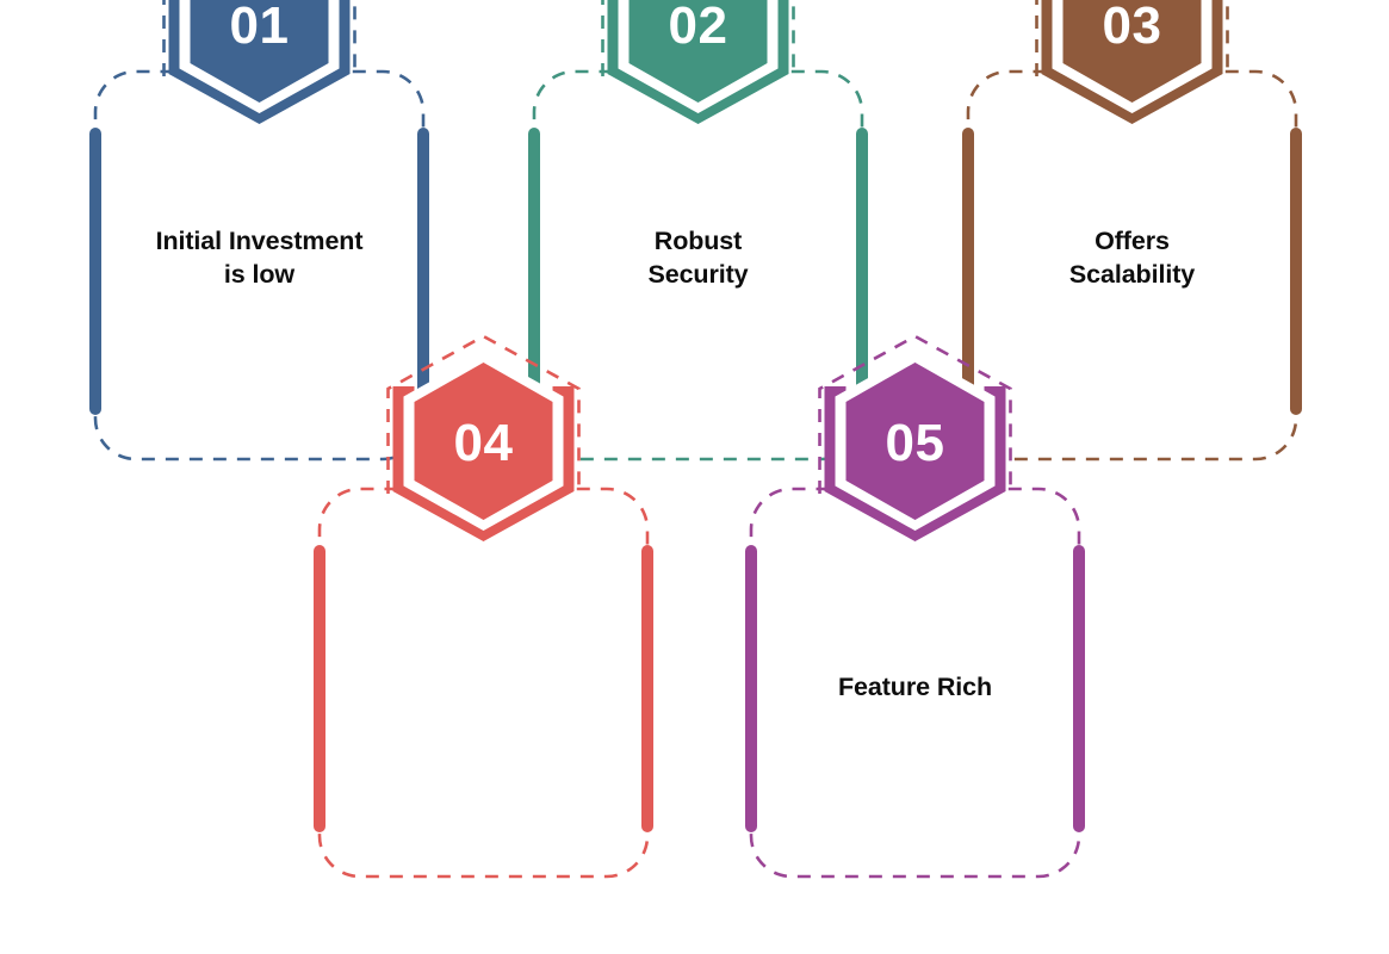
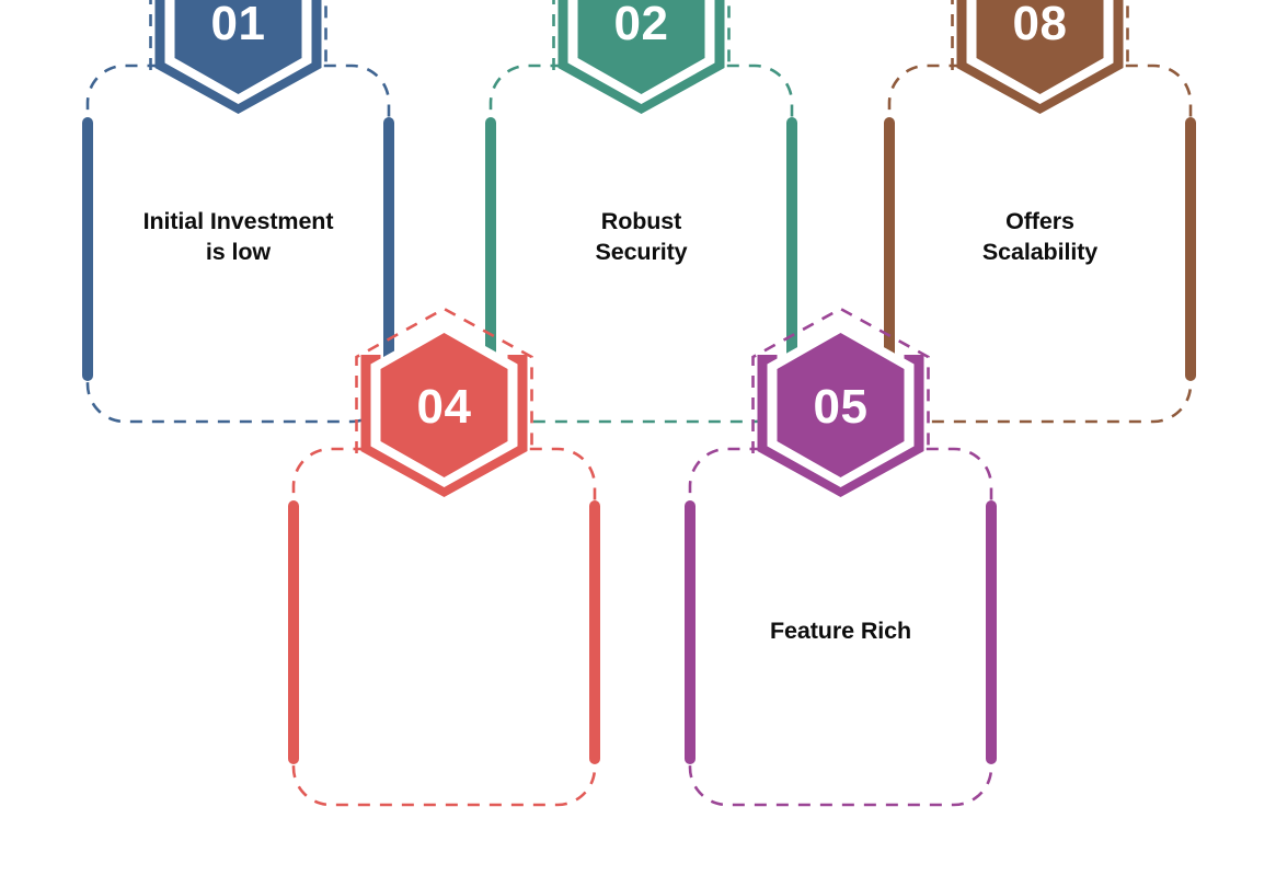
  01
  Initial Investment
  is low
  02
  Robust
  Security
- 03
+ 08
  Offers
  Scalability
  04
  05
  Feature Rich
